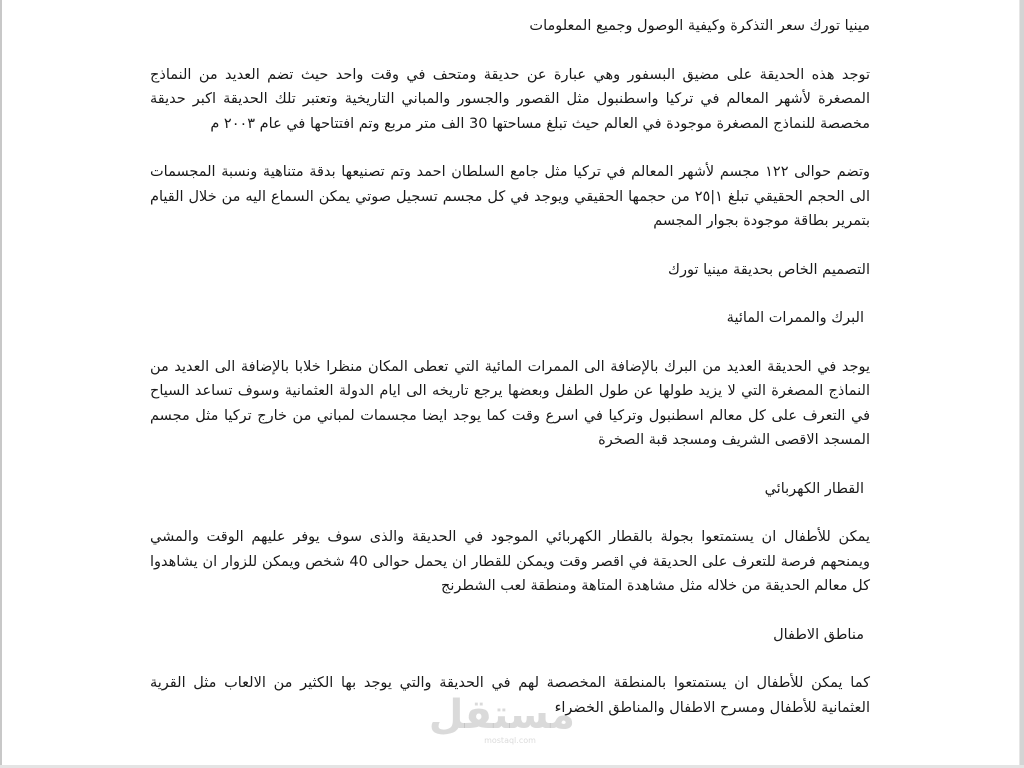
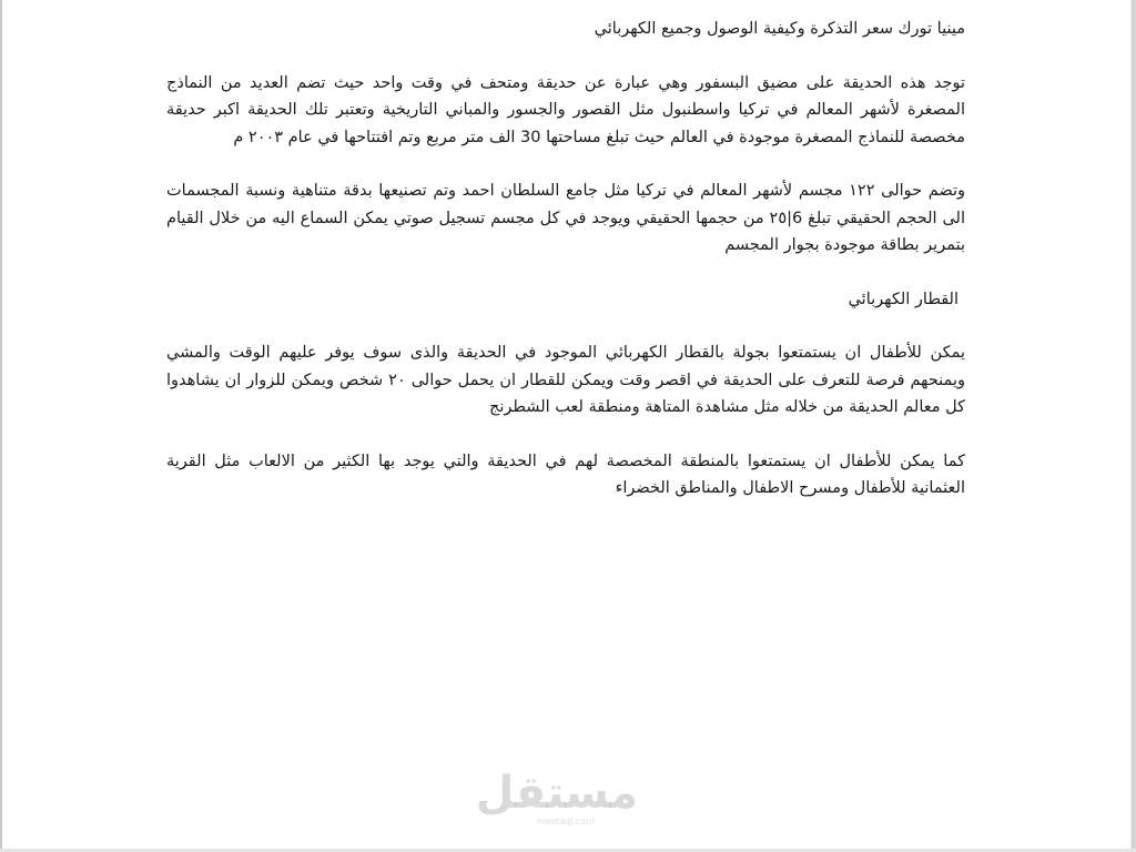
- مينيا تورك سعر التذكرة وكيفية الوصول وجميع المعلومات
+ مينيا تورك سعر التذكرة وكيفية الوصول وجميع الكهربائي
  توجد هذه الحديقة على مضيق البسفور وهي عبارة عن حديقة ومتحف في وقت واحد حيث تضم العديد من النماذج المصغرة لأشهر المعالم في تركيا واسطنبول مثل القصور والجسور والمباني التاريخية وتعتبر تلك الحديقة اكبر حديقة مخصصة للنماذج المصغرة موجودة في العالم حيث تبلغ مساحتها 30 الف متر مربع وتم افتتاحها في عام ٢٠٠٣ م
- وتضم حوالى ١٢٢ مجسم لأشهر المعالم في تركيا مثل جامع السلطان احمد وتم تصنيعها بدقة متناهية ونسبة المجسمات الى الحجم الحقيقي تبلغ ١|٢٥ من حجمها الحقيقي ويوجد في كل مجسم تسجيل صوتي يمكن السماع اليه من خلال القيام بتمرير بطاقة موجودة بجوار المجسم
+ وتضم حوالى ١٢٢ مجسم لأشهر المعالم في تركيا مثل جامع السلطان احمد وتم تصنيعها بدقة متناهية ونسبة المجسمات الى الحجم الحقيقي تبلغ 6|٢٥ من حجمها الحقيقي ويوجد في كل مجسم تسجيل صوتي يمكن السماع اليه من خلال القيام بتمرير بطاقة موجودة بجوار المجسم
- التصميم الخاص بحديقة مينيا تورك
- البرك والممرات المائية
- يوجد في الحديقة العديد من البرك بالإضافة الى الممرات المائية التي تعطى المكان منظرا خلابا بالإضافة الى العديد من النماذج المصغرة التي لا يزيد طولها عن طول الطفل وبعضها يرجع تاريخه الى ايام الدولة العثمانية وسوف تساعد السياح في التعرف على كل معالم اسطنبول وتركيا في اسرع وقت كما يوجد ايضا مجسمات لمباني من خارج تركيا مثل مجسم المسجد الاقصى الشريف ومسجد قبة الصخرة
  القطار الكهربائي
- يمكن للأطفال ان يستمتعوا بجولة بالقطار الكهربائي الموجود في الحديقة والذى سوف يوفر عليهم الوقت والمشي ويمنحهم فرصة للتعرف على الحديقة في اقصر وقت ويمكن للقطار ان يحمل حوالى 40 شخص ويمكن للزوار ان يشاهدوا كل معالم الحديقة من خلاله مثل مشاهدة المتاهة ومنطقة لعب الشطرنج
+ يمكن للأطفال ان يستمتعوا بجولة بالقطار الكهربائي الموجود في الحديقة والذى سوف يوفر عليهم الوقت والمشي ويمنحهم فرصة للتعرف على الحديقة في اقصر وقت ويمكن للقطار ان يحمل حوالى ٢٠ شخص ويمكن للزوار ان يشاهدوا كل معالم الحديقة من خلاله مثل مشاهدة المتاهة ومنطقة لعب الشطرنج
- مناطق الاطفال
  كما يمكن للأطفال ان يستمتعوا بالمنطقة المخصصة لهم في الحديقة والتي يوجد بها الكثير من الالعاب مثل القرية العثمانية للأطفال ومسرح الاطفال والمناطق الخضراء
  مستقل
  mostaql.com
